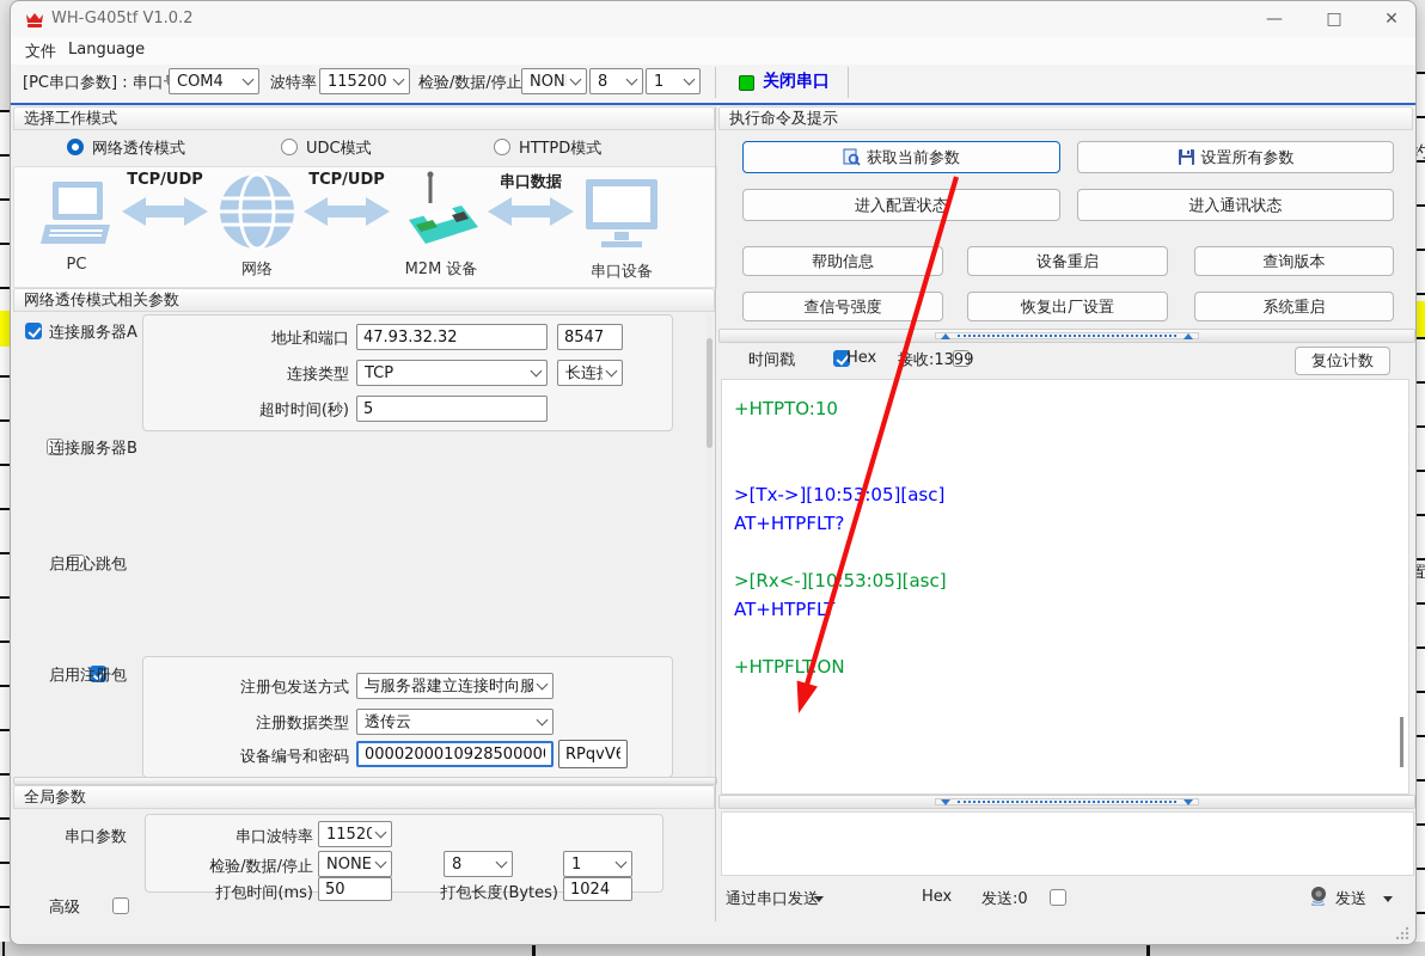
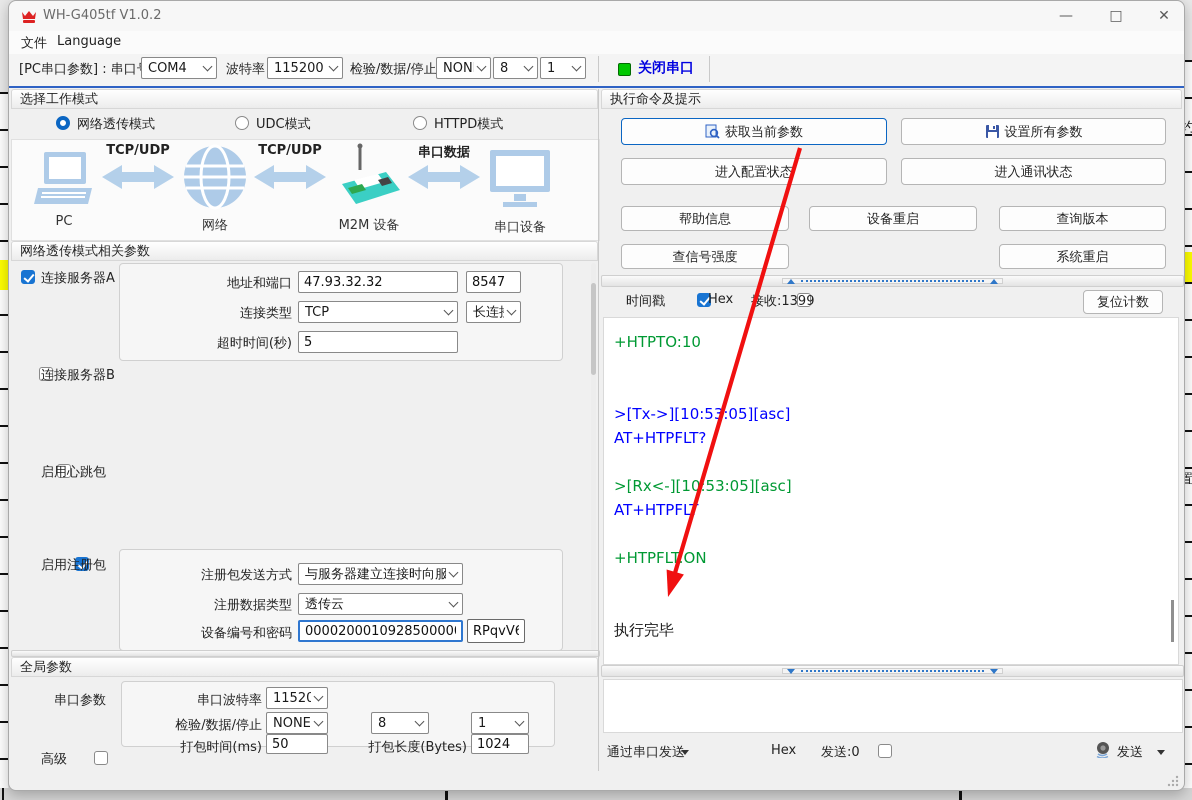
  约
  置
  WH-G405tf V1.0.2
  —
  □
  ✕
  文件
  Language
  [PC串口参数] : 串口
  COM4
  波特率
  115200
  检验/数据/停止
  NON
  8
  1
  关闭串口
  选择工作模式
  网络透传模式
  UDC模式
  HTTPD模式
  TCP/UDP
  TCP/UDP
  串口数据
  PC
  网络
  M2M 设备
  串口设备
  网络透传模式相关参数
  连接服务器A
  地址和端口
  47.93.32.32
  8547
  连接类型
  TCP
  超时时间(秒)
  5
  连接服务器B
  启用心跳包
  启用注册包
  注册包发送方式
  与服务器建立连接时向服
  注册数据类型
  透传云
  设备编号和密码
  000020001092850000
  RPqvV6
  全局参数
  串口参数
  串口波特率
  11520
  检验/数据/停止
  NONE
  8
  1
  打包时间(ms)
  50
  打包长度(Bytes)
  1024
  高级
  执行命令及提示
  获取当前参数
  设置所有参数
  进入配置状态
  进入通讯状态
  帮助信息
  设备重启
  查询版本
  查信号强度
- 恢复出厂设置
  系统重启
  时间戳
  Hex
  接收:1399
  复位计数
  +HTPTO:10
  >[Tx->][10:53:05][asc]
  AT+HTPFLT?
  >[Rx<-][10:53:05][asc]
  AT+HTPFL
  +HTPFLTON
+ 执行完毕
  通过串口发送
  Hex
  发送:0
  发送
